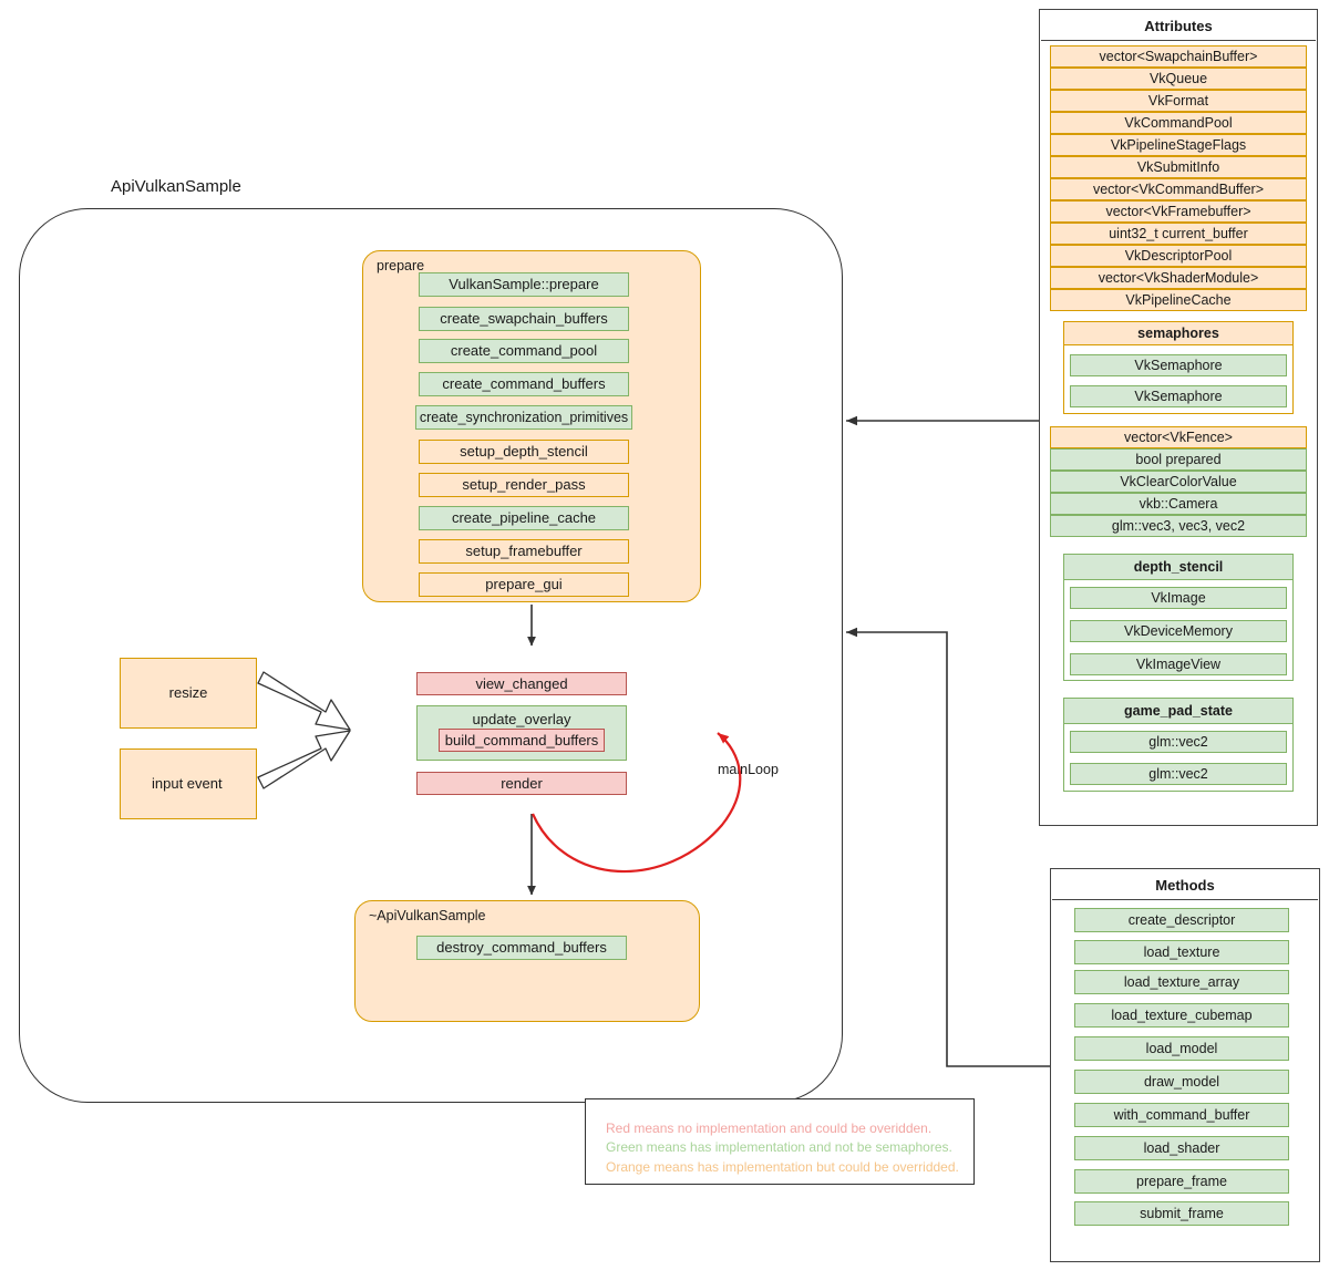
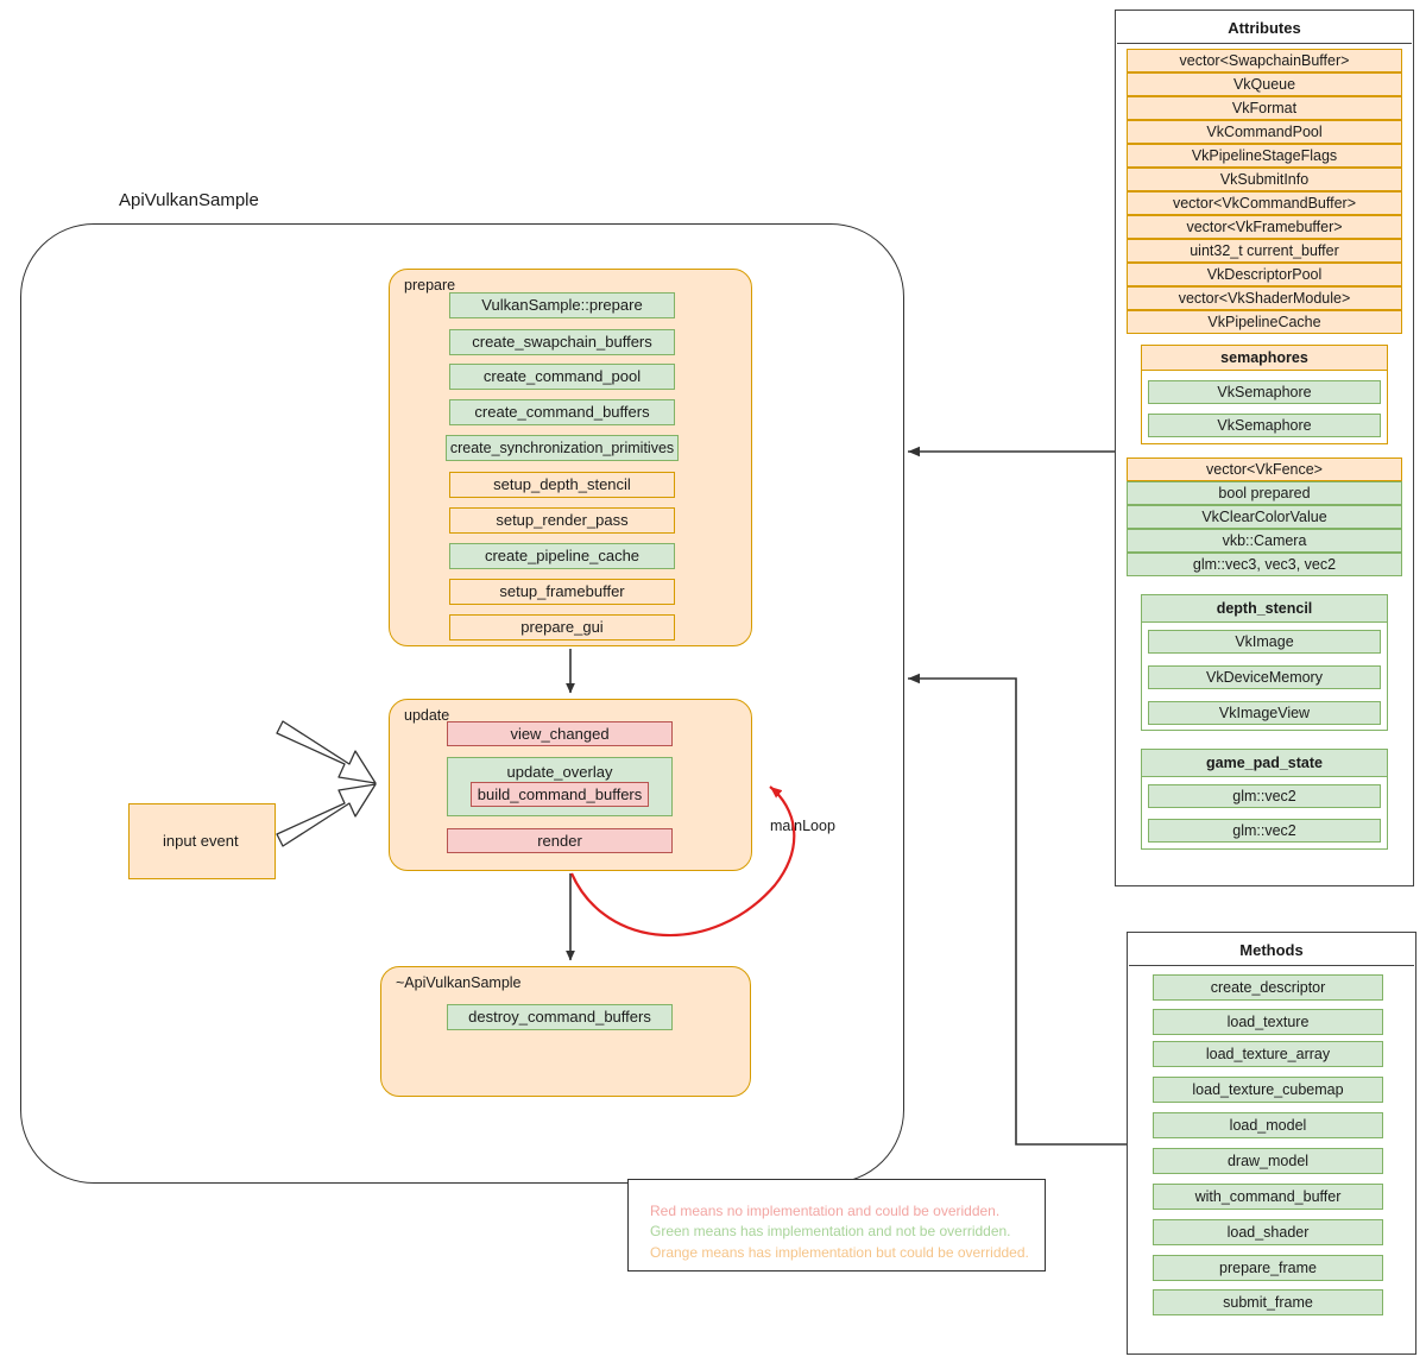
  ApiVulkanSample
  prepare
  VulkanSample::prepare
  create_swapchain_buffers
  create_command_pool
  create_command_buffers
  create_synchronization_primitives
  setup_depth_stencil
  setup_render_pass
  create_pipeline_cache
  setup_framebuffer
  prepare_gui
+ update
  view_changed
  update_overlay
  build_command_buffers
  render
  ~ApiVulkanSample
  destroy_command_buffers
- resize
  input event
  Red means no implementation and could be overidden.
- Green means has implementation and not be semaphores.
+ Green means has implementation and not be overridden.
  Orange means has implementation but could be overridded.
  Attributes
  vector<SwapchainBuffer>
  VkQueue
  VkFormat
  VkCommandPool
  VkPipelineStageFlags
  VkSubmitInfo
  vector<VkCommandBuffer>
  vector<VkFramebuffer>
  uint32_t current_buffer
  VkDescriptorPool
  vector<VkShaderModule>
  VkPipelineCache
  semaphores
  VkSemaphore
  VkSemaphore
  vector<VkFence>
  bool prepared
  VkClearColorValue
  vkb::Camera
  glm::vec3, vec3, vec2
  depth_stencil
  VkImage
  VkDeviceMemory
  VkImageView
  game_pad_state
  glm::vec2
  glm::vec2
  Methods
  create_descriptor
  load_texture
  load_texture_array
  load_texture_cubemap
  load_model
  draw_model
  with_command_buffer
  load_shader
  prepare_frame
  submit_frame
  manLoop
